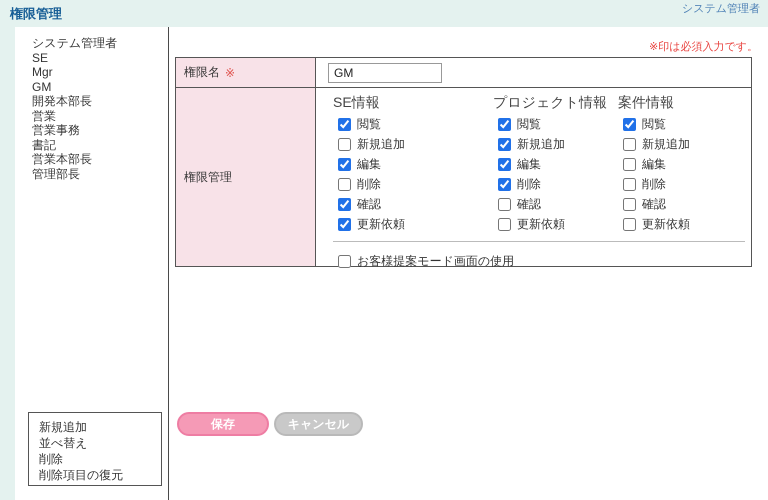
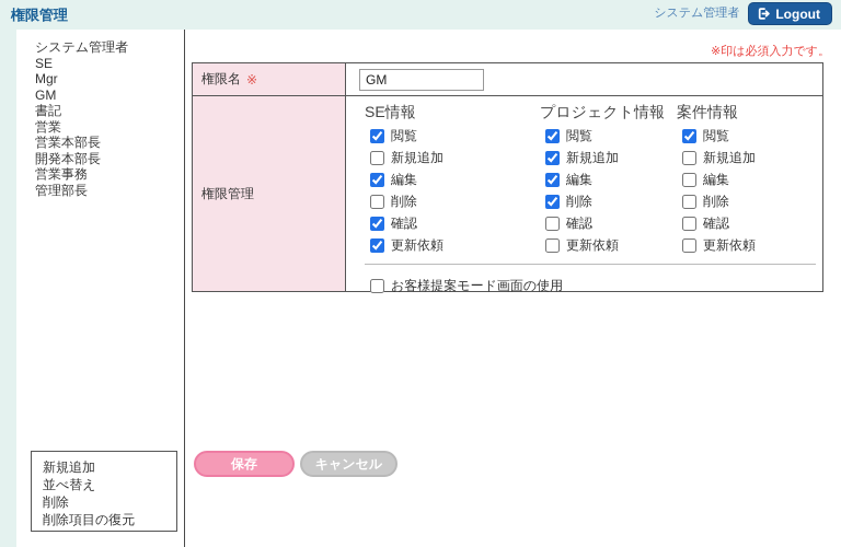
  権限管理
  システム管理者
+ Logout
  システム管理者
  SE
  Mgr
  GM
- 開発本部長
+ 書記
  営業
- 営業事務
+ 営業本部長
- 書記
+ 開発本部長
- 営業本部長
+ 営業事務
  管理部長
  新規追加
  並べ替え
  削除
  削除項目の復元
  ※印は必須入力です。
  権限名
  ※
  GM
  権限管理
  SE情報
  閲覧
  新規追加
  編集
  削除
  確認
  更新依頼
  プロジェクト情報
  閲覧
  新規追加
  編集
  削除
  確認
  更新依頼
  案件情報
  閲覧
  新規追加
  編集
  削除
  確認
  更新依頼
  お客様提案モード画面の使用
  保存
  キャンセル
